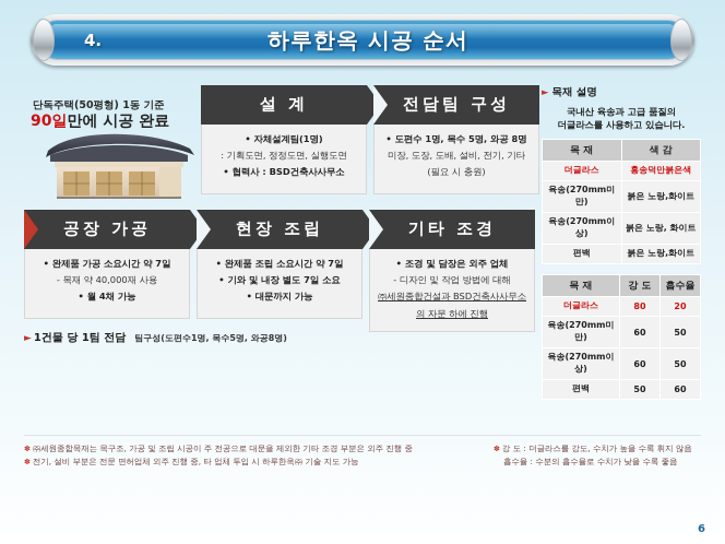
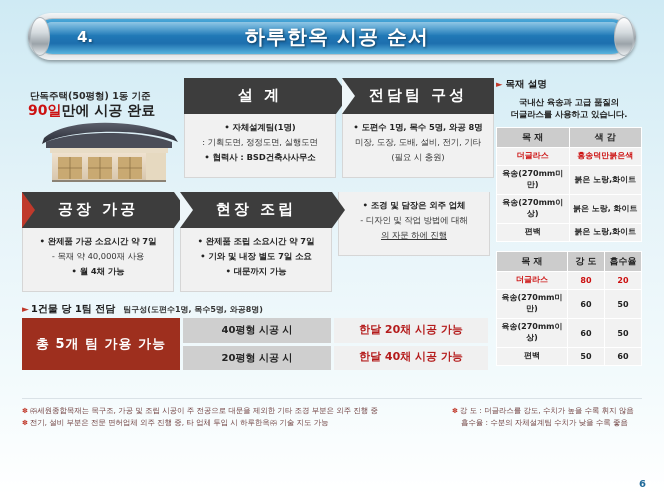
  4.
  하루한옥 시공 순서
  단독주택(50평형) 1동 기준
  90일만에 시공 완료
  설 계
  • 자체설계팀(1명)
  : 기획도면, 정정도면, 실행도면
  • 협력사 : BSD건축사사무소
  전담팀 구성
  • 도편수 1명, 목수 5명, 와공 8명
  미장, 도장, 도배, 설비, 전기, 기타
  (필요 시 충원)
  공장 가공
  • 완제품 가공 소요시간 약 7일
  - 목재 약 40,000재 사용
  • 월 4채 가능
  현장 조립
  • 완제품 조립 소요시간 약 7일
  • 기와 및 내장 별도 7일 소요
  • 대문까지 가능
- 기타 조경
  • 조경 및 담장은 외주 업체
  - 디자인 및 작업 방법에 대해
- ㈜세원종합건설과 BSD건축사사무소
  의 자문 하에 진행
  ► 1건물 당 1팀 전담 팀구성(도편수1명, 목수5명, 와공8명)
+ 총 5개 팀 가용 가능
+ 40평형 시공 시
+ 한달 20채 시공 가능
+ 20평형 시공 시
+ 한달 40채 시공 가능
  ► 목재 설명
  국내산 육송과 고급 품질의
  더글라스를 사용하고 있습니다.
  목 재	색 감
  더글라스	홍송덕만붉은색
  육송(270mm미만)	붉은 노랑,화이트
  육송(270mm이상)	붉은 노랑, 화이트
  편백	붉은 노랑,화이트
  목 재	강 도	흡수율
  더글라스	80	20
  육송(270mm미만)	60	50
  육송(270mm이상)	60	50
  편백	50	60
  ✽ ㈜세원종합목재는 목구조, 가공 및 조립 시공이 주 전공으로 대문을 제외한 기타 조경 부분은 외주 진행 중
  ✽ 전기, 설비 부분은 전문 면허업체 외주 진행 중, 타 업체 투입 시 하루한옥㈜ 기술 지도 가능
  ✽ 강 도 : 더글라스를 강도, 수치가 높을 수록 휘지 않음
- 흡수율 : 수분의 흡수율로 수치가 낮을 수록 좋음
+ 흡수율 : 수분의 자체설계팀 수치가 낮을 수록 좋음
  6
